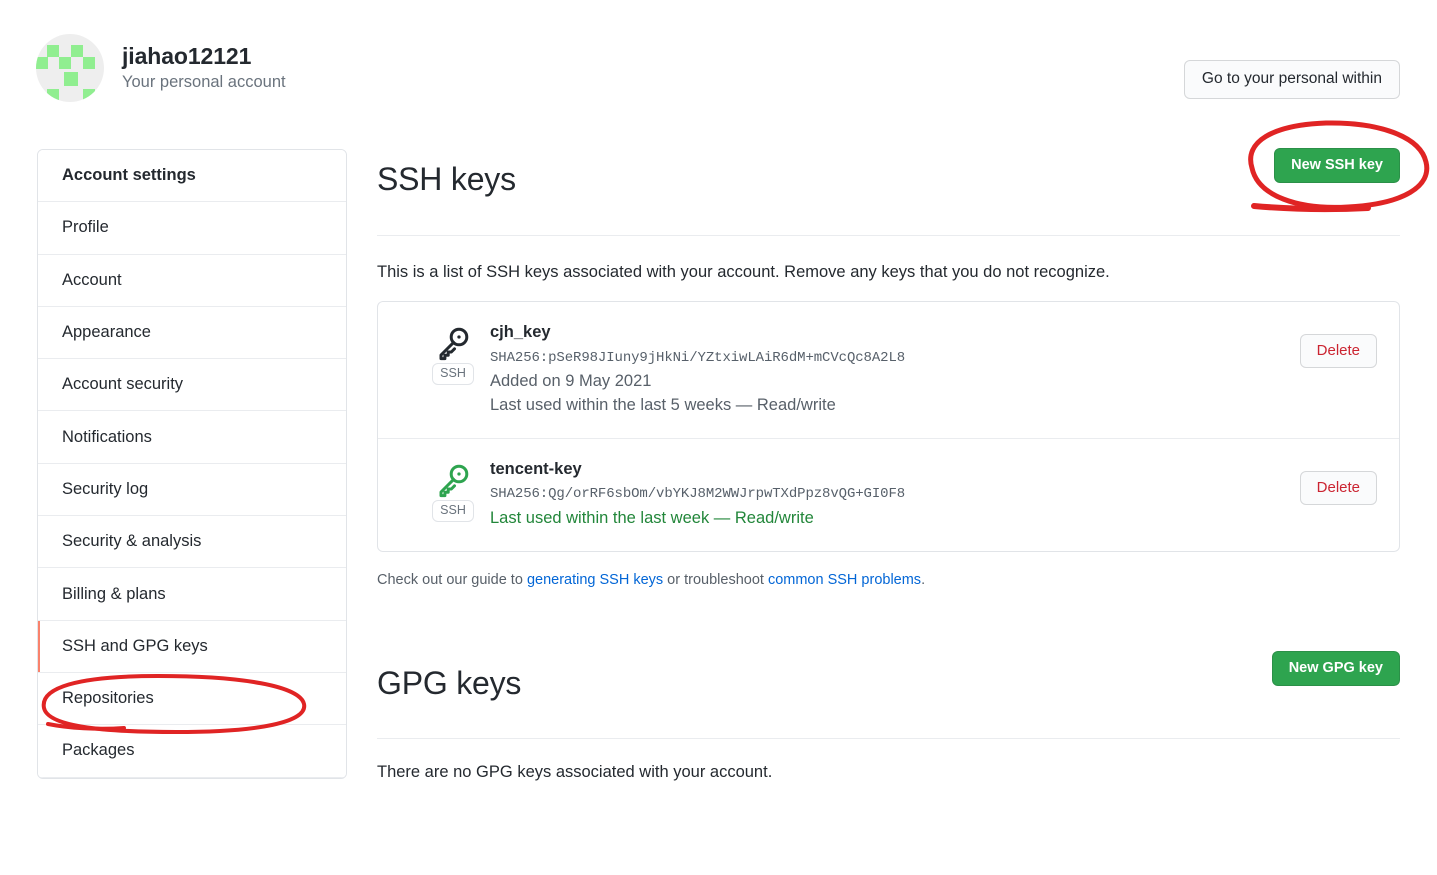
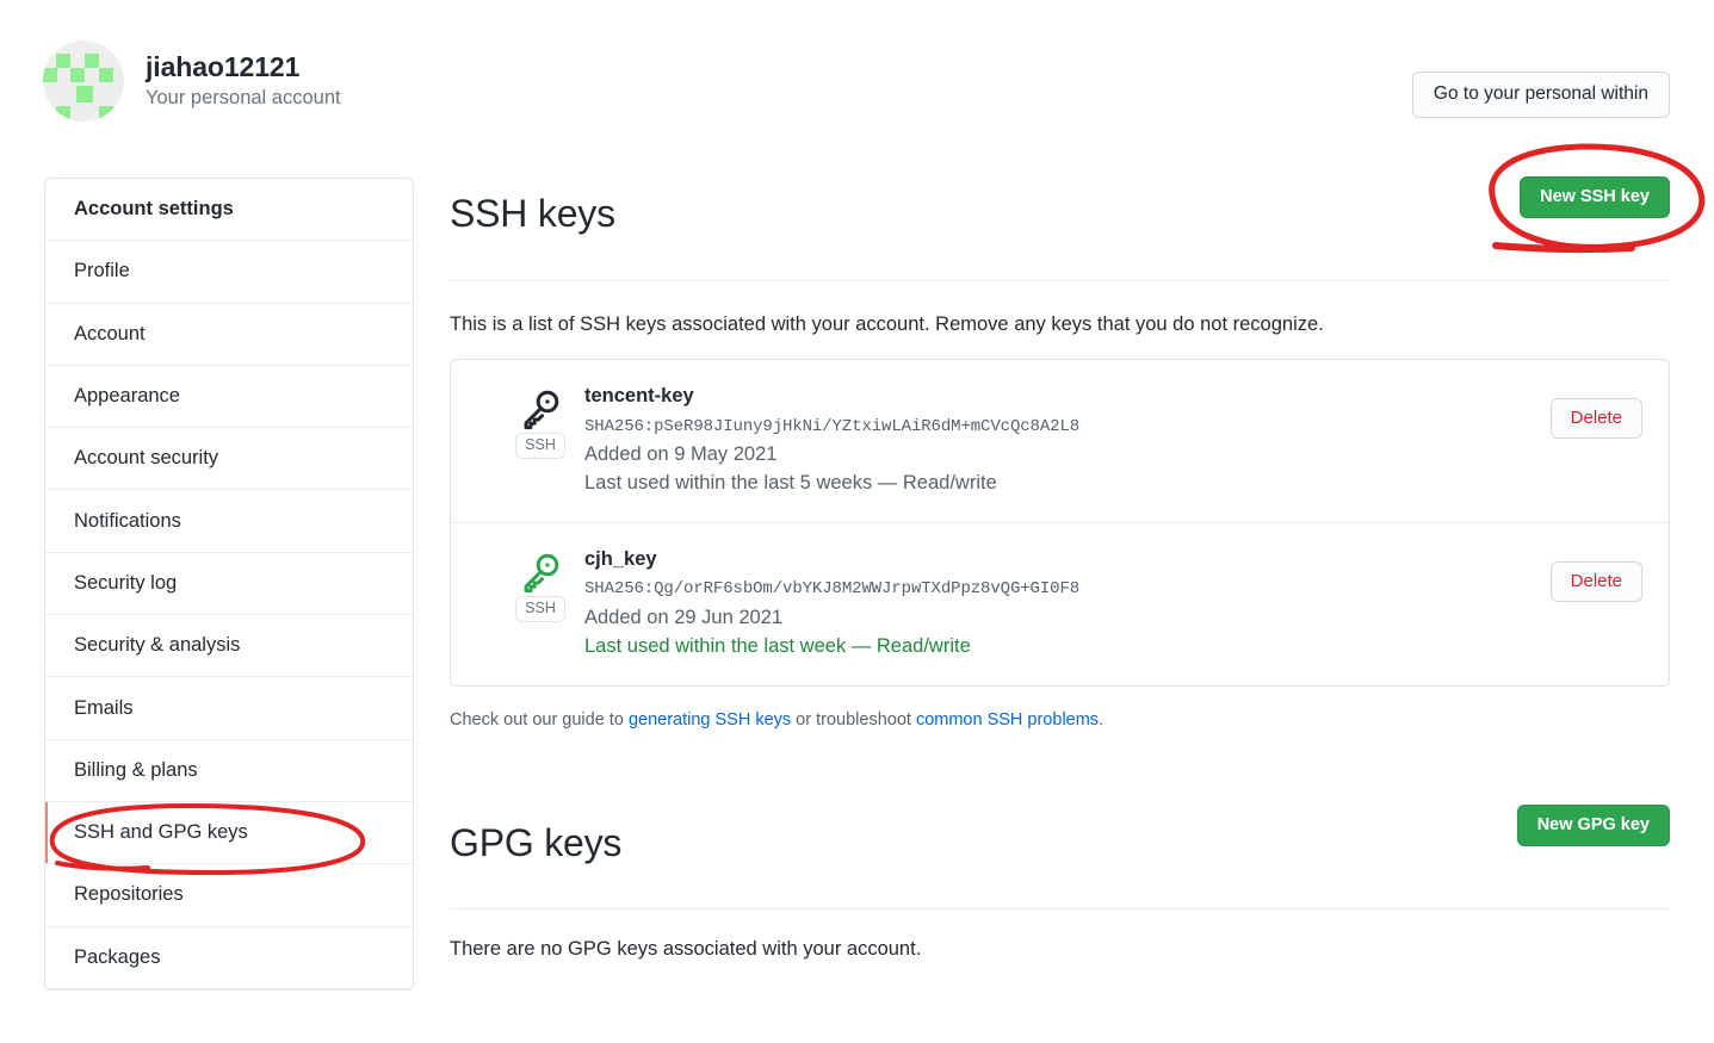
  jiahao12121
  Your personal account
  Go to your personal within
  Account settings
  Profile
  Account
  Appearance
  Account security
  Notifications
  Security log
  Security & analysis
+ Emails
  Billing & plans
  SSH and GPG keys
  Repositories
  Packages
  SSH keys
  New SSH key
  This is a list of SSH keys associated with your account. Remove any keys that you do not recognize.
  SSH
- cjh_key
+ tencent-key
  SHA256:pSeR98JIuny9jHkNi/YZtxiwLAiR6dM+mCVcQc8A2L8
  Added on 9 May 2021
  Last used within the last 5 weeks — Read/write
  Delete
  SSH
- tencent-key
+ cjh_key
  SHA256:Qg/orRF6sbOm/vbYKJ8M2WWJrpwTXdPpz8vQG+GI0F8
+ Added on 29 Jun 2021
  Last used within the last week — Read/write
  Delete
  Check out our guide to generating SSH keys or troubleshoot common SSH problems.
  GPG keys
  New GPG key
  There are no GPG keys associated with your account.
